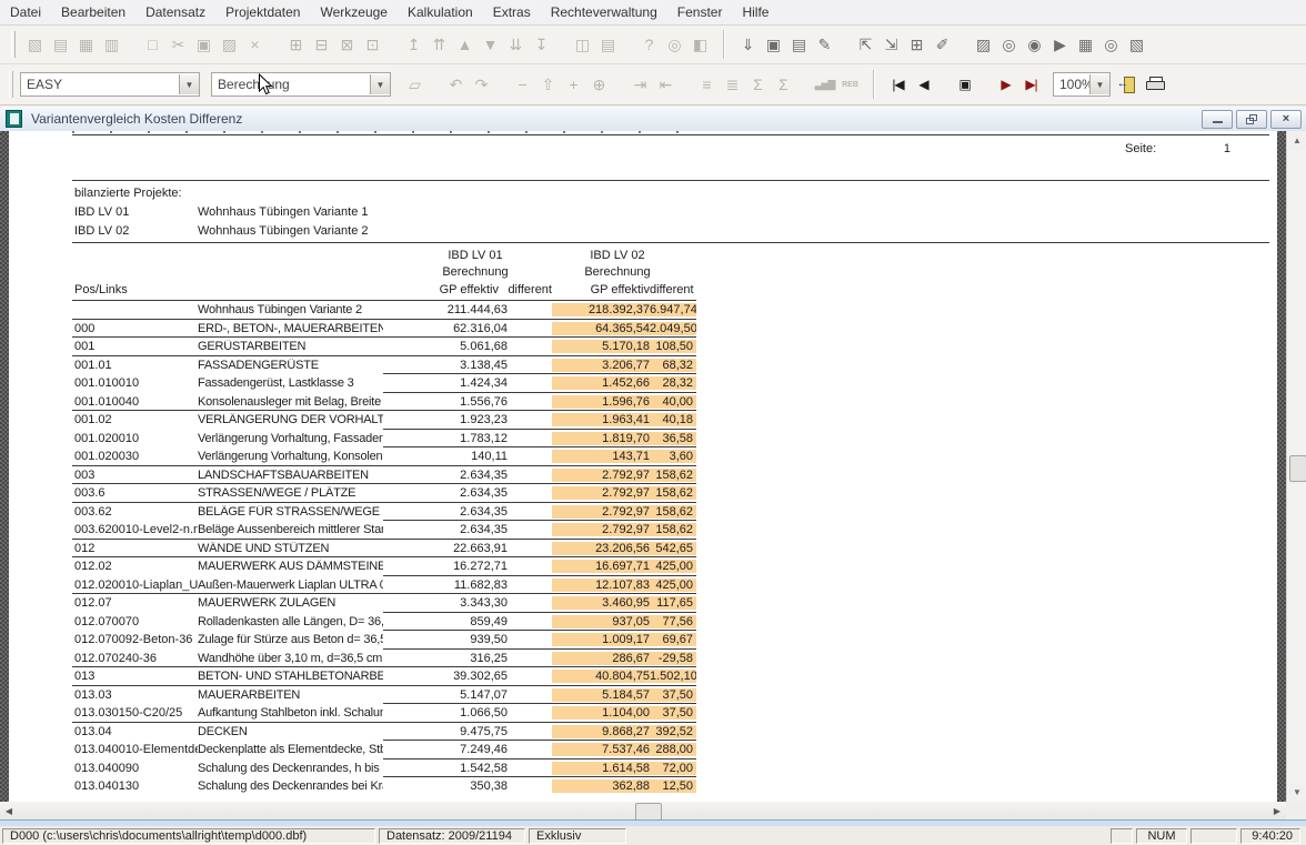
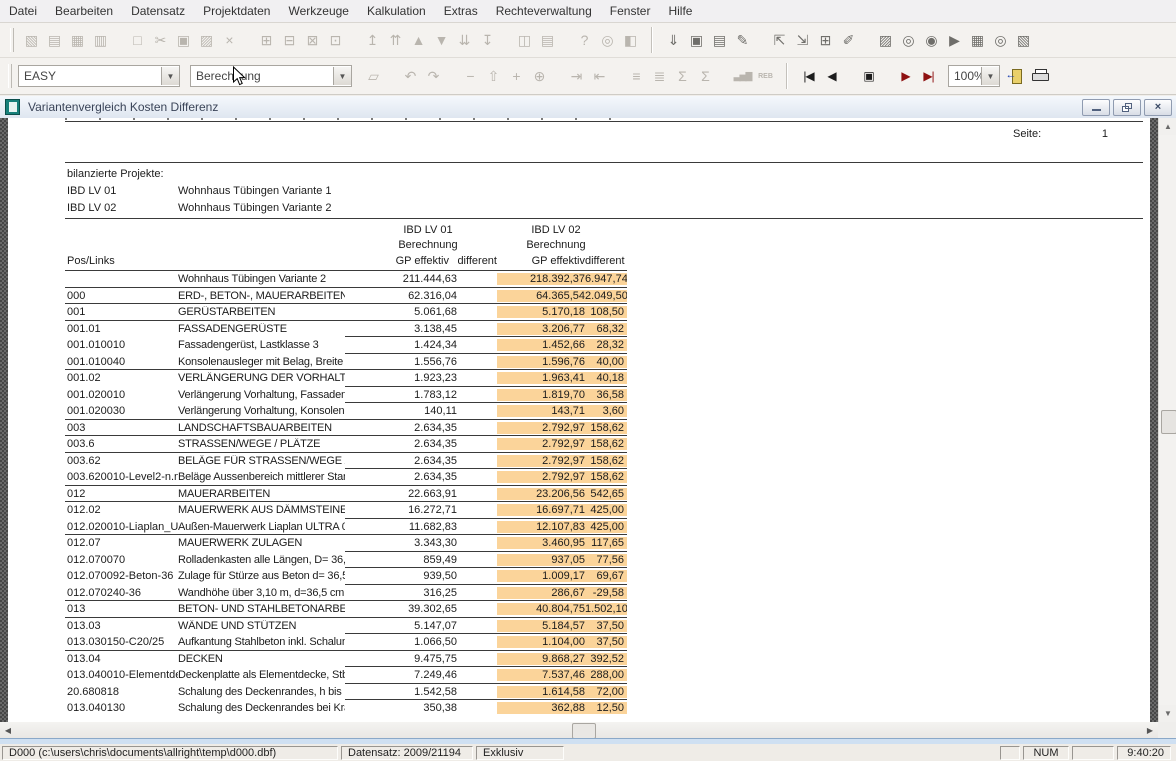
  Datei
  Bearbeiten
  Datensatz
  Projektdaten
  Werkzeuge
  Kalkulation
  Extras
  Rechteverwaltung
  Fenster
  Hilfe
  ▧
  ▤
  ▦
  ▥
  □
  ✂
  ▣
  ▨
  ×
  ⊞
  ⊟
  ⊠
  ⊡
  ↥
  ⇈
  ▲
  ▼
  ⇊
  ↧
  ◫
  ▤
  ?
  ◎
  ◧
  ⇓
  ▣
  ▤
  ✎
  ⇱
  ⇲
  ⊞
  ✐
  ▨
  ◎
  ◉
  ▶
  ▦
  ◎
  ▧
  EASY
  ▼
  Berechung
  ▼
  ▱
  ↶
  ↷
  −
  ⇧
  +
  ⊕
  ⇥
  ⇤
  ≡
  ≣
  Σ
  Σ
  ▃▅▇
  |◀
  ◀
  ▣
  ▶
  ▶|
  100%
  ▼
  Variantenvergleich Kosten Differenz
  ×
  Seite:
  1
  bilanzierte Projekte:
  IBD LV 01
  Wohnhaus Tübingen Variante 1
  IBD LV 02
  Wohnhaus Tübingen Variante 2
  IBD LV 01
  IBD LV 02
  Berechnung
  Berechnung
  Pos/Links
  GP effektiv
  different
  GP effektiv
  different
  Wohnhaus Tübingen Variante 2
  211.444,63
  218.392,37
  6.947,74
  000
  ERD-, BETON-, MAUERARBEITEN
  62.316,04
  64.365,54
  2.049,50
  001
  GERÜSTARBEITEN
  5.061,68
  5.170,18
  108,50
  001.01
  FASSADENGERÜSTE
  3.138,45
  3.206,77
  68,32
  001.010010
  Fassadengerüst, Lastklasse 3
  1.424,34
  1.452,66
  28,32
  001.010040
  Konsolenausleger mit Belag, Breite
  1.556,76
  1.596,76
  40,00
  001.02
  VERLÄNGERUNG DER VORHALT
  1.923,23
  1.963,41
  40,18
  001.020010
  Verlängerung Vorhaltung, Fassaden
  1.783,12
  1.819,70
  36,58
  001.020030
  Verlängerung Vorhaltung, Konsolen
  140,11
  143,71
  3,60
  003
  LANDSCHAFTSBAUARBEITEN
  2.634,35
  2.792,97
  158,62
  003.6
  STRASSEN/WEGE / PLÄTZE
  2.634,35
  2.792,97
  158,62
  003.62
  BELÄGE FÜR STRASSEN/WEGE
  2.634,35
  2.792,97
  158,62
  003.620010-Level2-n.n
  Beläge Aussenbereich mittlerer Sta
  2.634,35
  2.792,97
  158,62
  012
- WÄNDE UND STÜTZEN
+ MAUERARBEITEN
  22.663,91
  23.206,56
  542,65
  012.02
  MAUERWERK AUS DÄMMSTEINE
  16.272,71
  16.697,71
  425,00
  012.020010-Liaplan_U
  Außen-Mauerwerk Liaplan ULTRA 0
  11.682,83
  12.107,83
  425,00
  012.07
  MAUERWERK ZULAGEN
  3.343,30
  3.460,95
  117,65
  012.070070
  Rolladenkasten alle Längen, D= 36,
  859,49
  937,05
  77,56
  012.070092-Beton-36
  Zulage für Stürze aus Beton d= 36,
  939,50
  1.009,17
  69,67
  012.070240-36
  Wandhöhe über 3,10 m, d=36,5 cm
  316,25
  286,67
  -29,58
  013
  BETON- UND STAHLBETONARBE
  39.302,65
  40.804,75
  1.502,10
  013.03
- MAUERARBEITEN
+ WÄNDE UND STÜTZEN
  5.147,07
  5.184,57
  37,50
  013.030150-C20/25
  Aufkantung Stahlbeton inkl. Schalun
  1.066,50
  1.104,00
  37,50
  013.04
  DECKEN
  9.475,75
  9.868,27
  392,52
  013.040010-Elementd
  Deckenplatte als Elementdecke, Stb
  7.249,46
  7.537,46
  288,00
- 013.040090
+ 20.680818
  Schalung des Deckenrandes, h bis
  1.542,58
  1.614,58
  72,00
  013.040130
  Schalung des Deckenrandes bei Kr
  350,38
  362,88
  12,50
  ▲
  ▼
  ◀
  ▶
  D000 (c:\users\chris\documents\allright\temp\d000.dbf)
  Datensatz: 2009/21194
  Exklusiv
  NUM
  9:40:20
